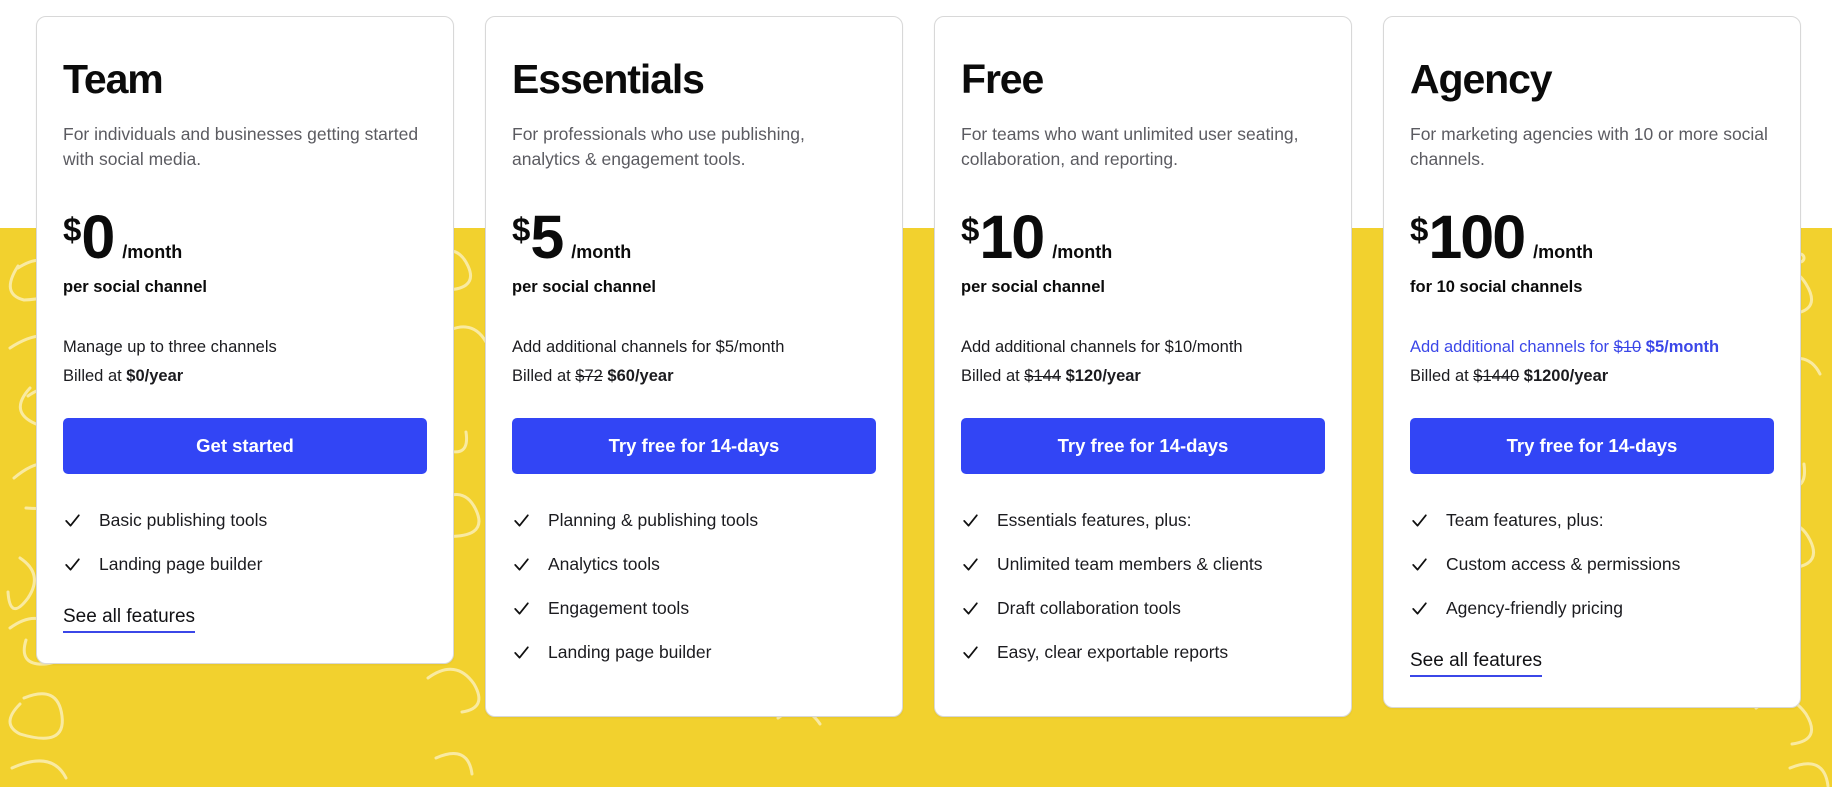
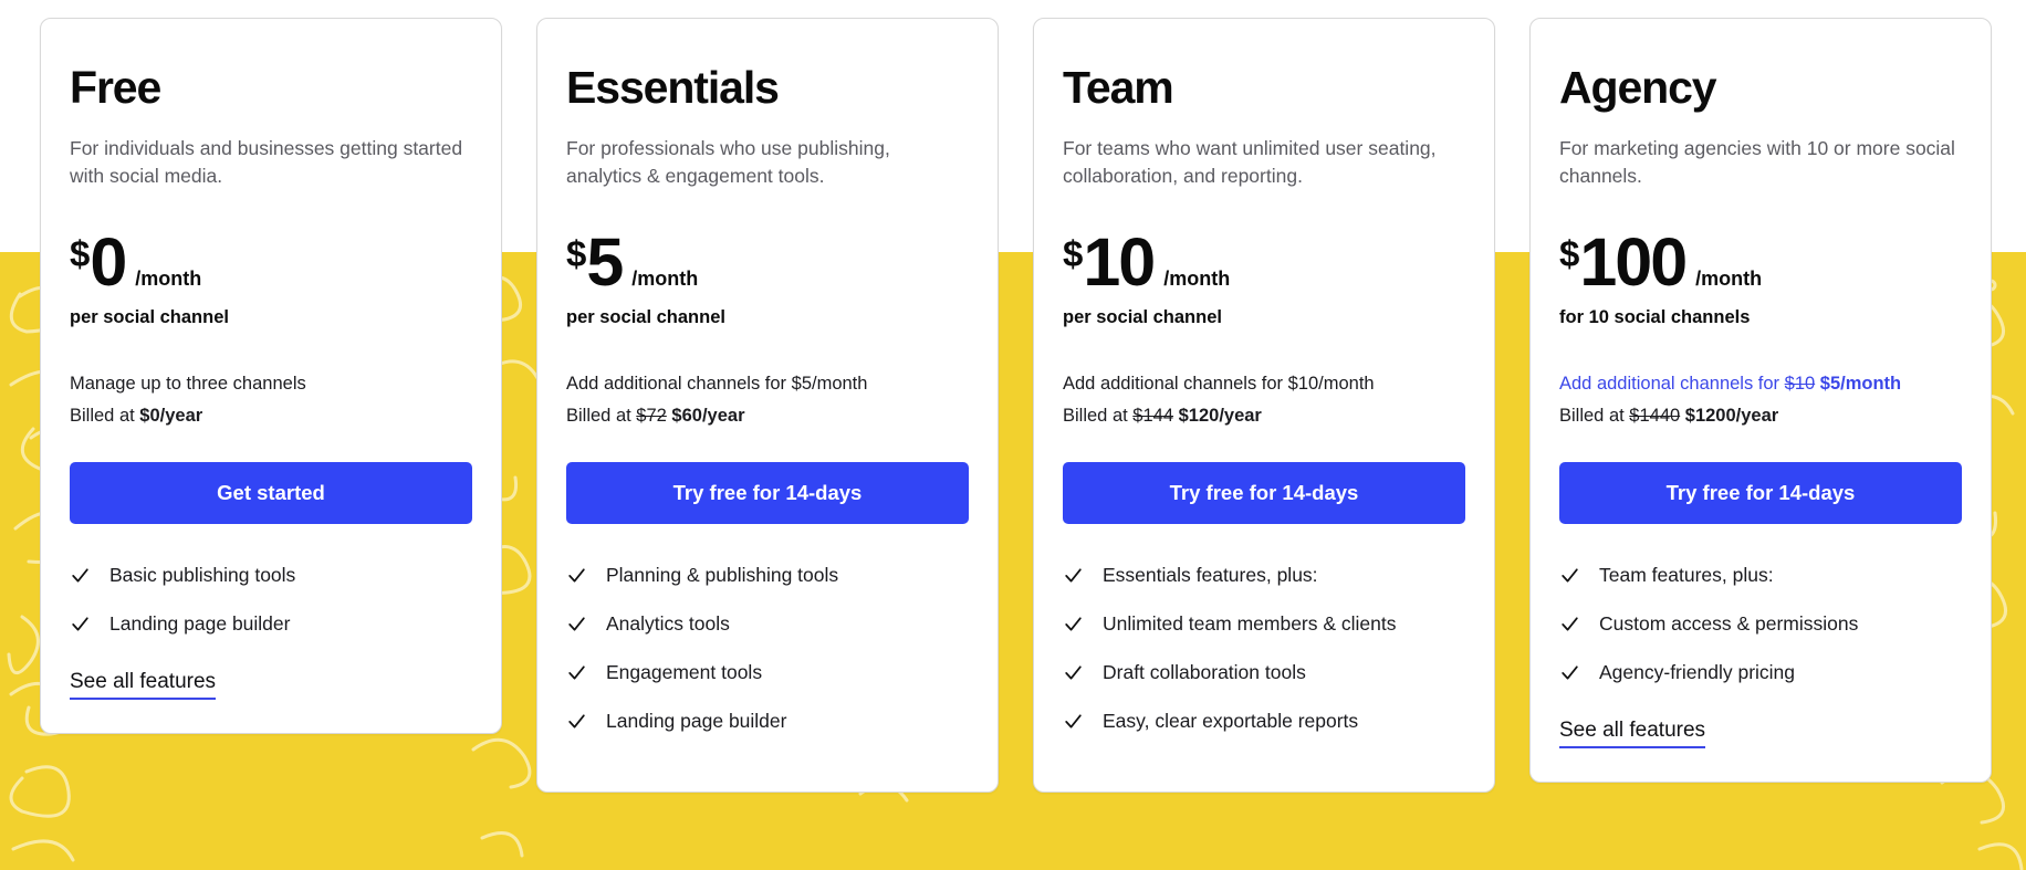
- Team
+ Free
  For individuals and businesses getting started with social media.
  $
  0
  /month
  per social channel
  Manage up to three channels
  Billed at $0/year
  Get started
  Basic publishing tools
  Landing page builder
  See all features
  Essentials
  For professionals who use publishing, analytics & engagement tools.
  $
  5
  /month
  per social channel
  Add additional channels for $5/month
  Billed at $72 $60/year
  Try free for 14-days
  Planning & publishing tools
  Analytics tools
  Engagement tools
  Landing page builder
- Free
+ Team
  For teams who want unlimited user seating, collaboration, and reporting.
  $
  10
  /month
  per social channel
  Add additional channels for $10/month
  Billed at $144 $120/year
  Try free for 14-days
  Essentials features, plus:
  Unlimited team members & clients
  Draft collaboration tools
  Easy, clear exportable reports
  Agency
  For marketing agencies with 10 or more social channels.
  $
  100
  /month
  for 10 social channels
  Add additional channels for $10 $5/month
  Billed at $1440 $1200/year
  Try free for 14-days
  Team features, plus:
  Custom access & permissions
  Agency-friendly pricing
  See all features
